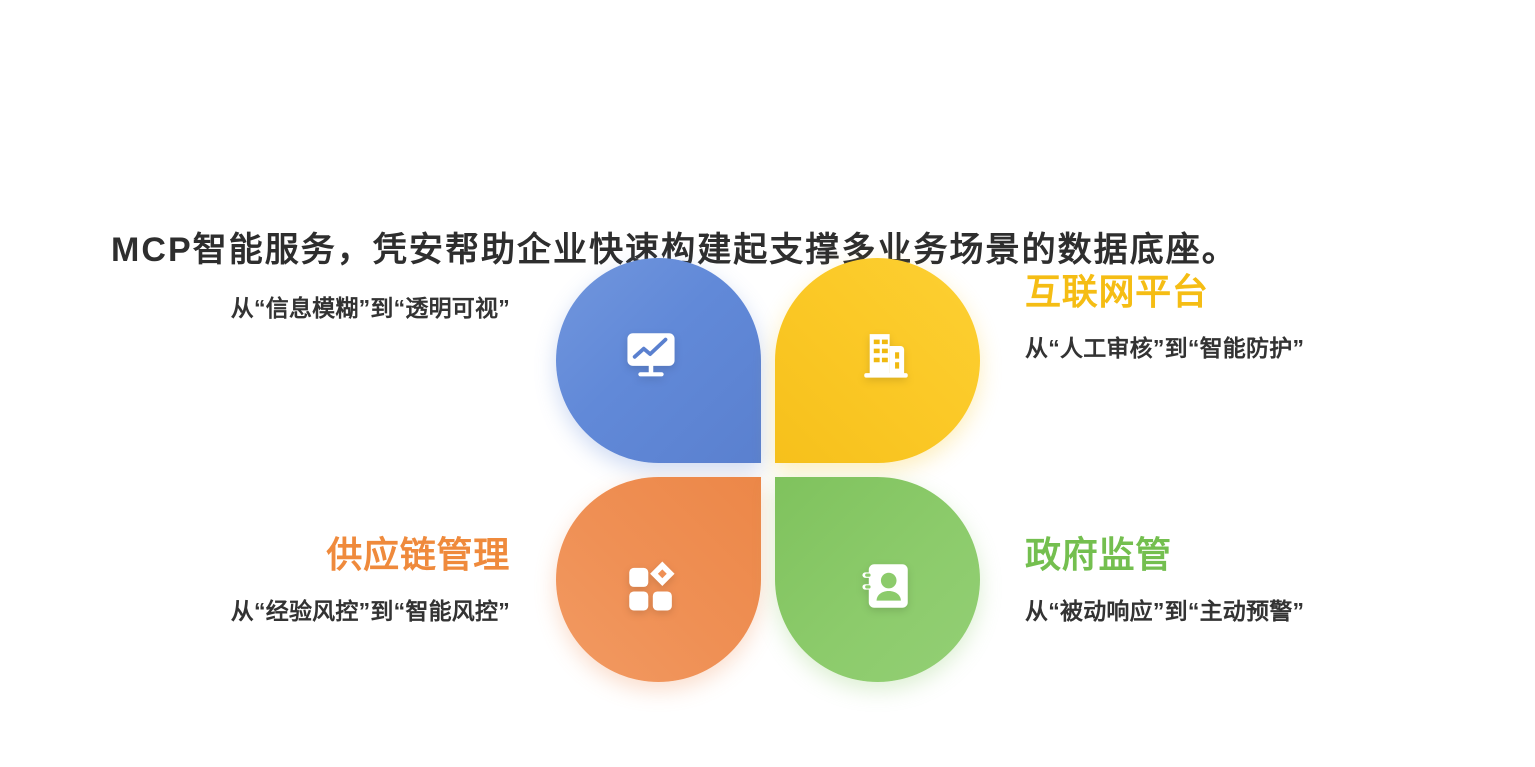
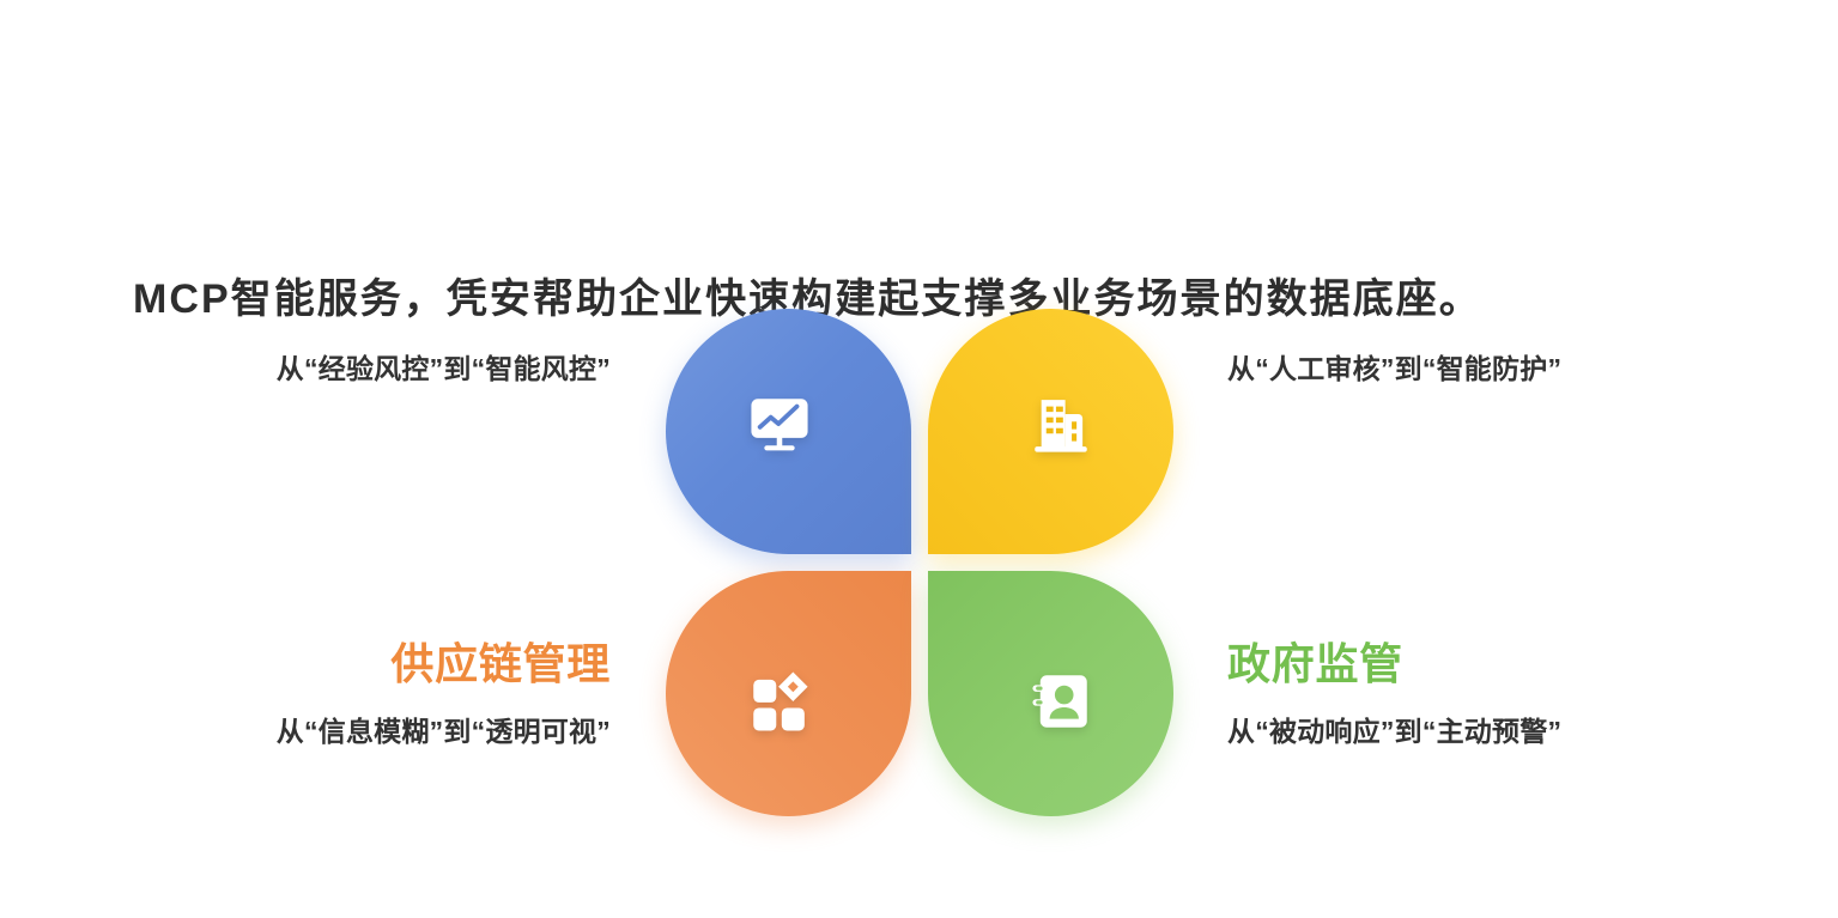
  MCP智能服务，凭安帮助企业快速构建起支撑多业务场景的数据底座。
- 从“信息模糊”到“透明可视”
+ 从“经验风控”到“智能风控”
  供应链管理
- 从“经验风控”到“智能风控”
+ 从“信息模糊”到“透明可视”
- 互联网平台
  从“人工审核”到“智能防护”
  政府监管
  从“被动响应”到“主动预警”
